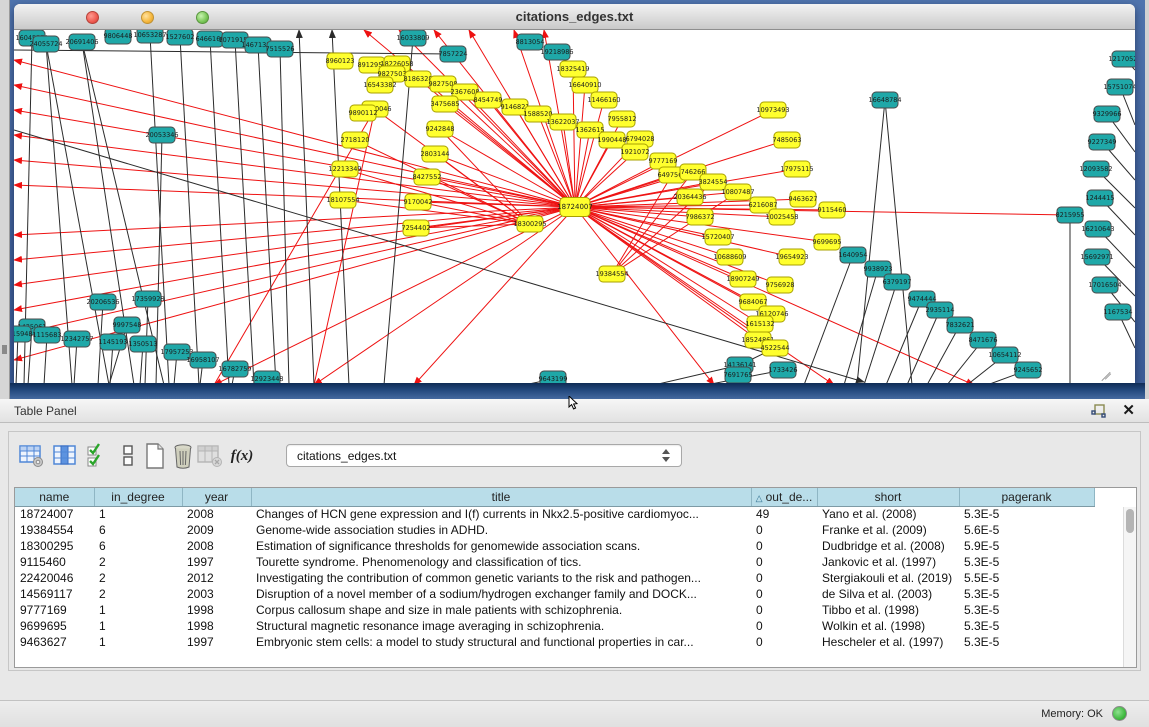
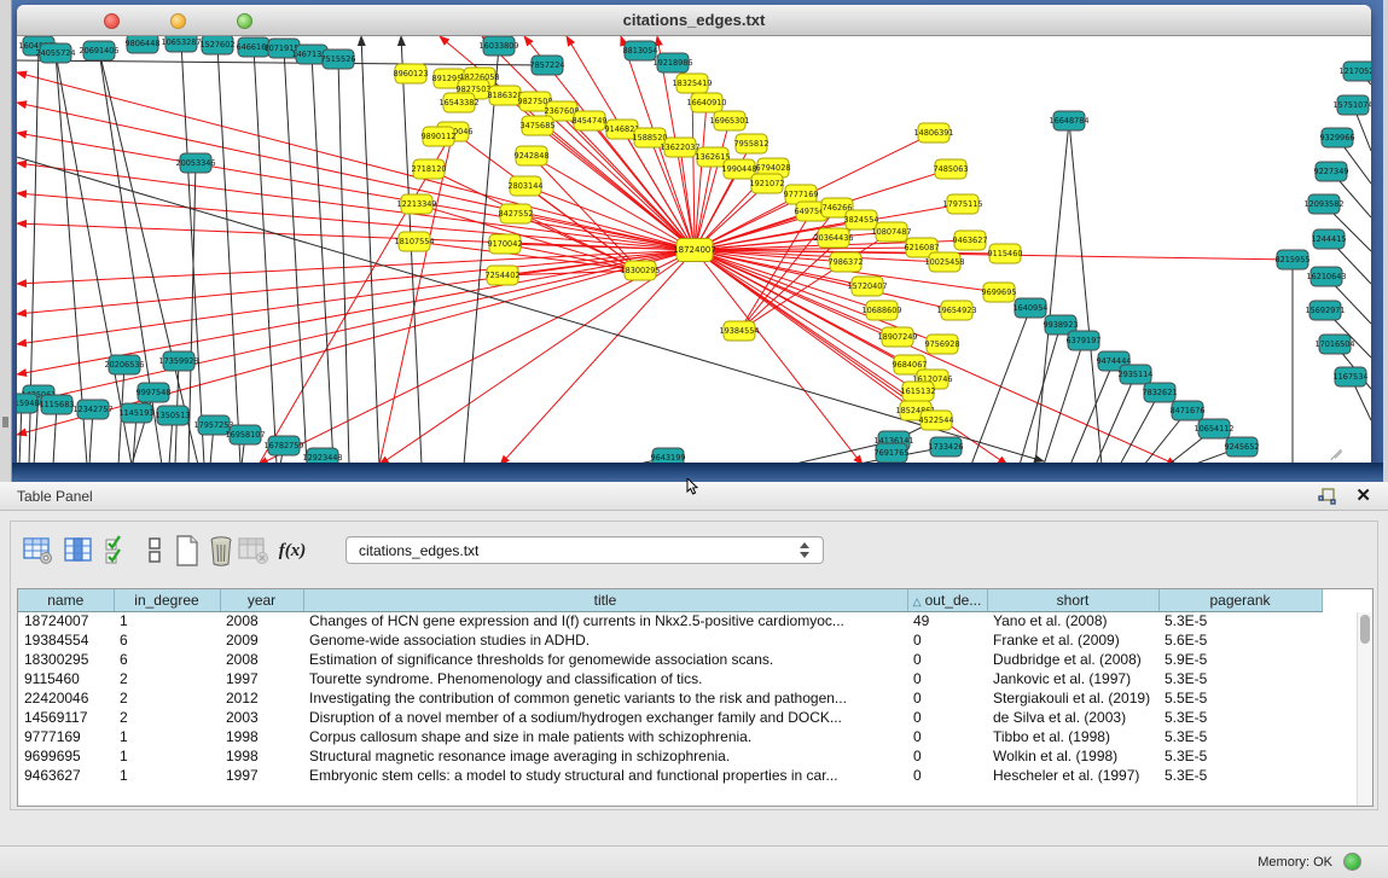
  citations_edges.txt
  24055724
  20691406
  9806448
  10653287
  1527602
  646616
  107191
  146713
  7515526
  16033809
  7857224
  8813054
  19218986
  20053346
  16648784
  121705
  15751074
  9329966
  9227349
  12093582
  1244415
  8215955
  16210643
  15692971
  17016504
  1167534
  9938923
  6379197
  9474444
  2935114
  7832621
  8471676
  10654112
  9245652
  1640954
  14136141
  1733426
  15948
  1115683
  12342757
  20206536
  1145193
  17359928
  9997548
  1350513
  17957253
  16958107
  16782759
  12923448
  9643199
  7691765
  18724007
  18300295
  19384554
  8960123
  891295
  18226058
  9827503
  16543382
  9890112
  2718120
  12213349
  18107554
  818632
  982750
  236760
  3475685
  2803144
  8427552
  9170042
  7254402
  8454749
  914682
  1588520
  13622037
  18325419
  16640910
- 11466160
+ 16965301
  7955812
  1990448
  6794028
  1921072
  9777169
  64975
  746266
  3824554
  10807487
  20364436
  7986372
  15720407
  10688609
- 10973493
+ 14806391
  7485063
  17975115
  6216087
  10025458
  19654923
  18907249
  9756928
  9463627
  9115460
  9699695
  9684067
  16120746
  1615132
  4522544
  Table Panel
  ✕
  f(x)
  citations_edges.txt
  name	in_degree	year	title	△ out_de...	short	pagerank
  18724007	1	2008	Changes of HCN gene expression and I(f) currents in Nkx2.5-positive cardiomyoc...	49	Yano et al. (2008)	5.3E-5
  19384554	6	2009	Genome-wide association studies in ADHD.	0	Franke et al. (2009)	5.6E-5
  18300295	6	2008	Estimation of significance thresholds for genomewide association scans.	0	Dudbridge et al. (2008)	5.9E-5
  9115460	2	1997	Tourette syndrome. Phenomenology and classification of tics.	0	Jankovic et al. (1997)	5.3E-5
  22420046	2	2012	Investigating the contribution of common genetic variants to the risk and pathogen...	0	Stergiakouli et al. (2019)	5.5E-5
  14569117	2	2003	Disruption of a novel member of a sodium/hydrogen exchanger family and DOCK...	0	de Silva et al. (2003)	5.3E-5
  9777169	1	1998	Corpus callosum shape and size in male patients with schizophrenia.	0	Tibbo et al. (1998)	5.3E-5
  9699695	1	1998	Structural magnetic resonance image averaging in schizophrenia.	0	Wolkin et al. (1998)	5.3E-5
  9463627	1	1997	Embryonic stem cells: a model to study structural and functional properties in car...	0	Hescheler et al. (1997)	5.3E-5
  Memory: OK
